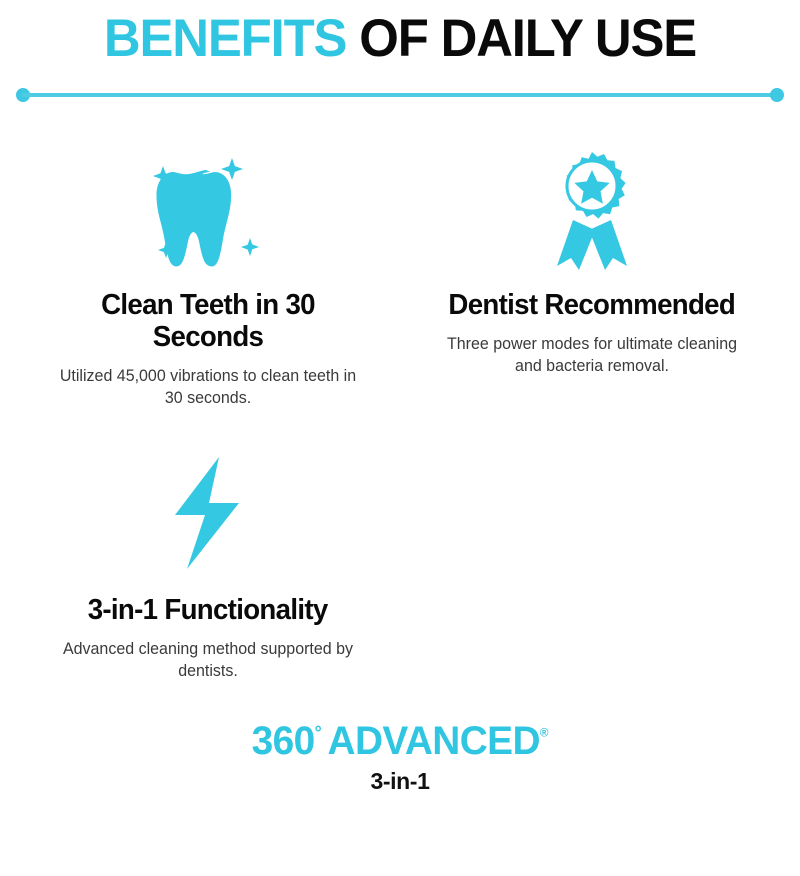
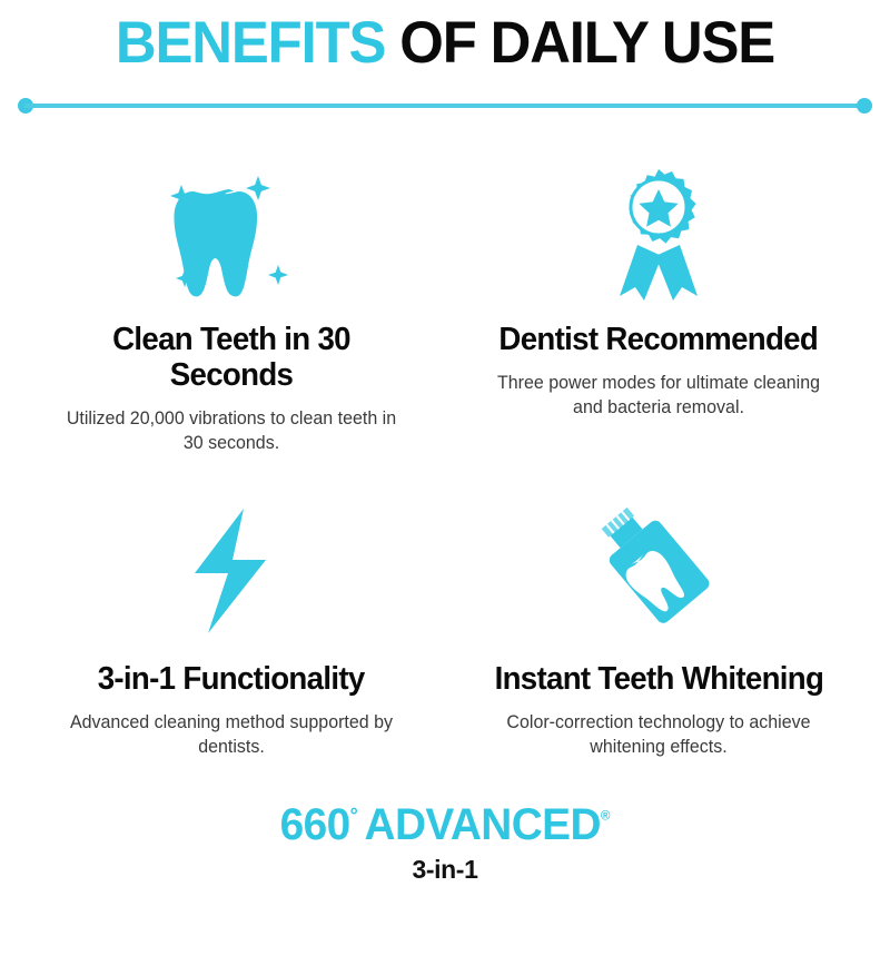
  BENEFITS OF DAILY USE
  Clean Teeth in 30 Seconds
- Utilized 45,000 vibrations to clean teeth in 30 seconds.
+ Utilized 20,000 vibrations to clean teeth in 30 seconds.
  Dentist Recommended
  Three power modes for ultimate cleaning and bacteria removal.
  3-in-1 Functionality
  Advanced cleaning method supported by dentists.
+ Instant Teeth Whitening
+ Color-correction technology to achieve whitening effects.
- 360° ADVANCED®
+ 660° ADVANCED®
  3-in-1
